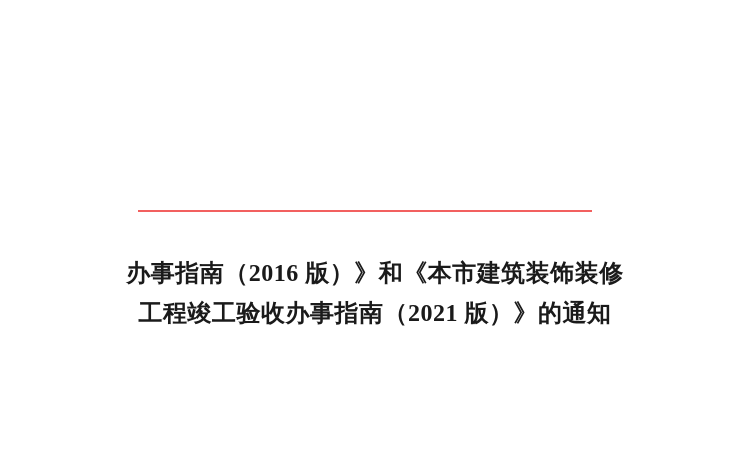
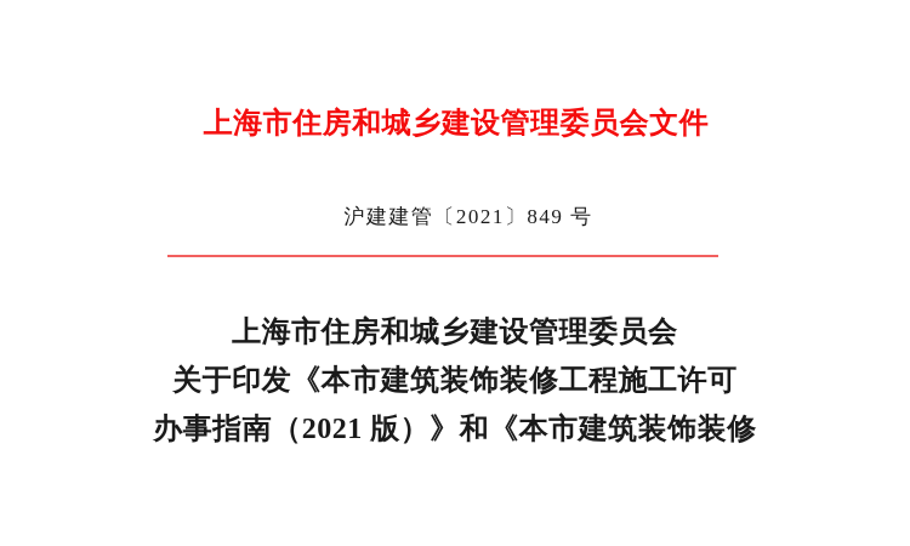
+ 上海市住房和城乡建设管理委员会文件
+ 沪建建管〔2021〕849 号
+ 上海市住房和城乡建设管理委员会
+ 关于印发《本市建筑装饰装修工程施工许可
- 办事指南（2016 版）》和《本市建筑装饰装修
+ 办事指南（2021 版）》和《本市建筑装饰装修
- 工程竣工验收办事指南（2021 版）》的通知
